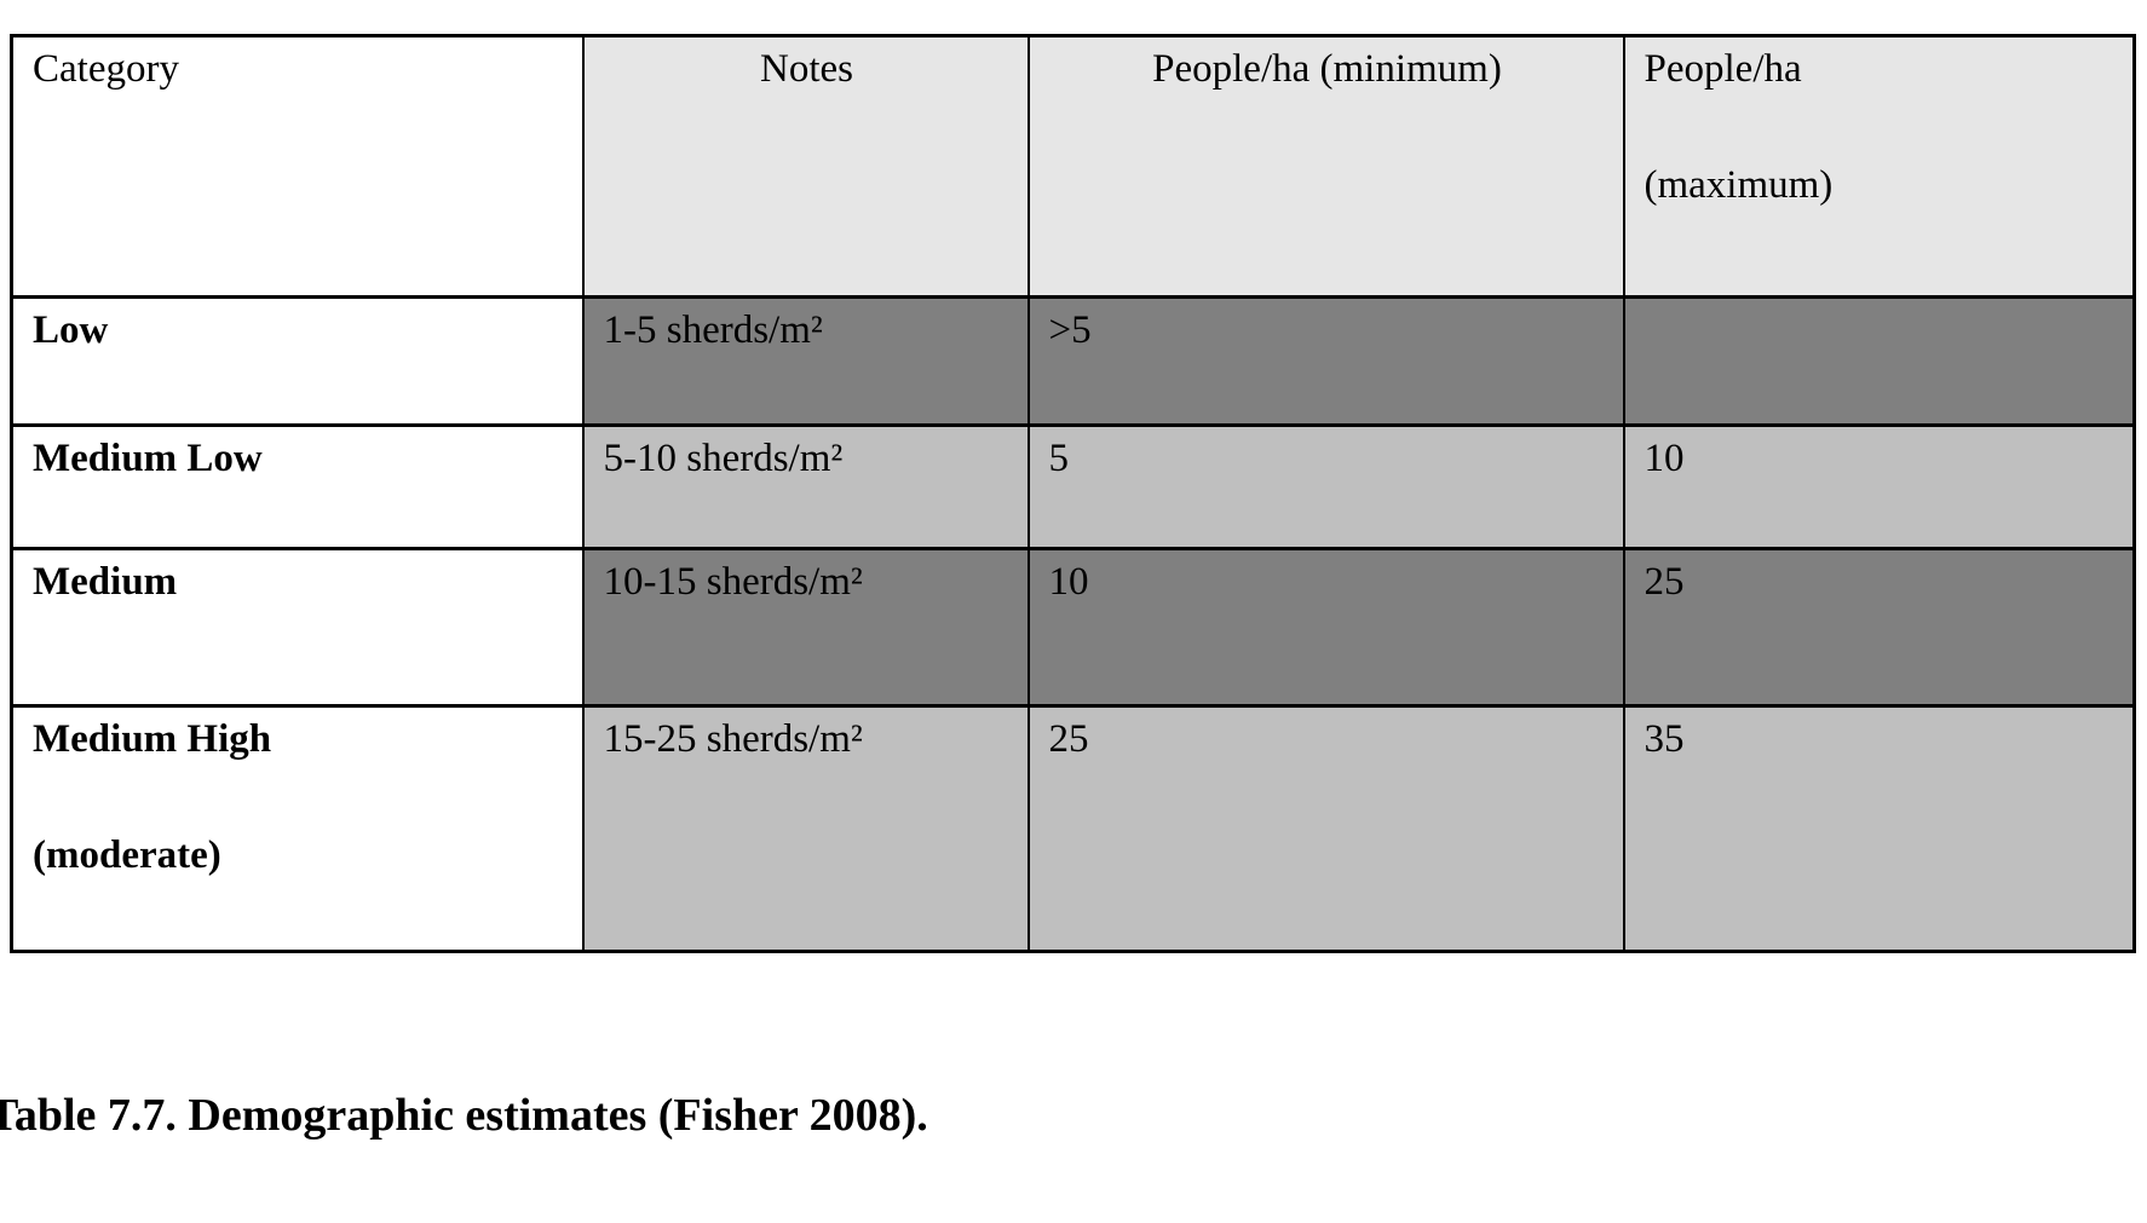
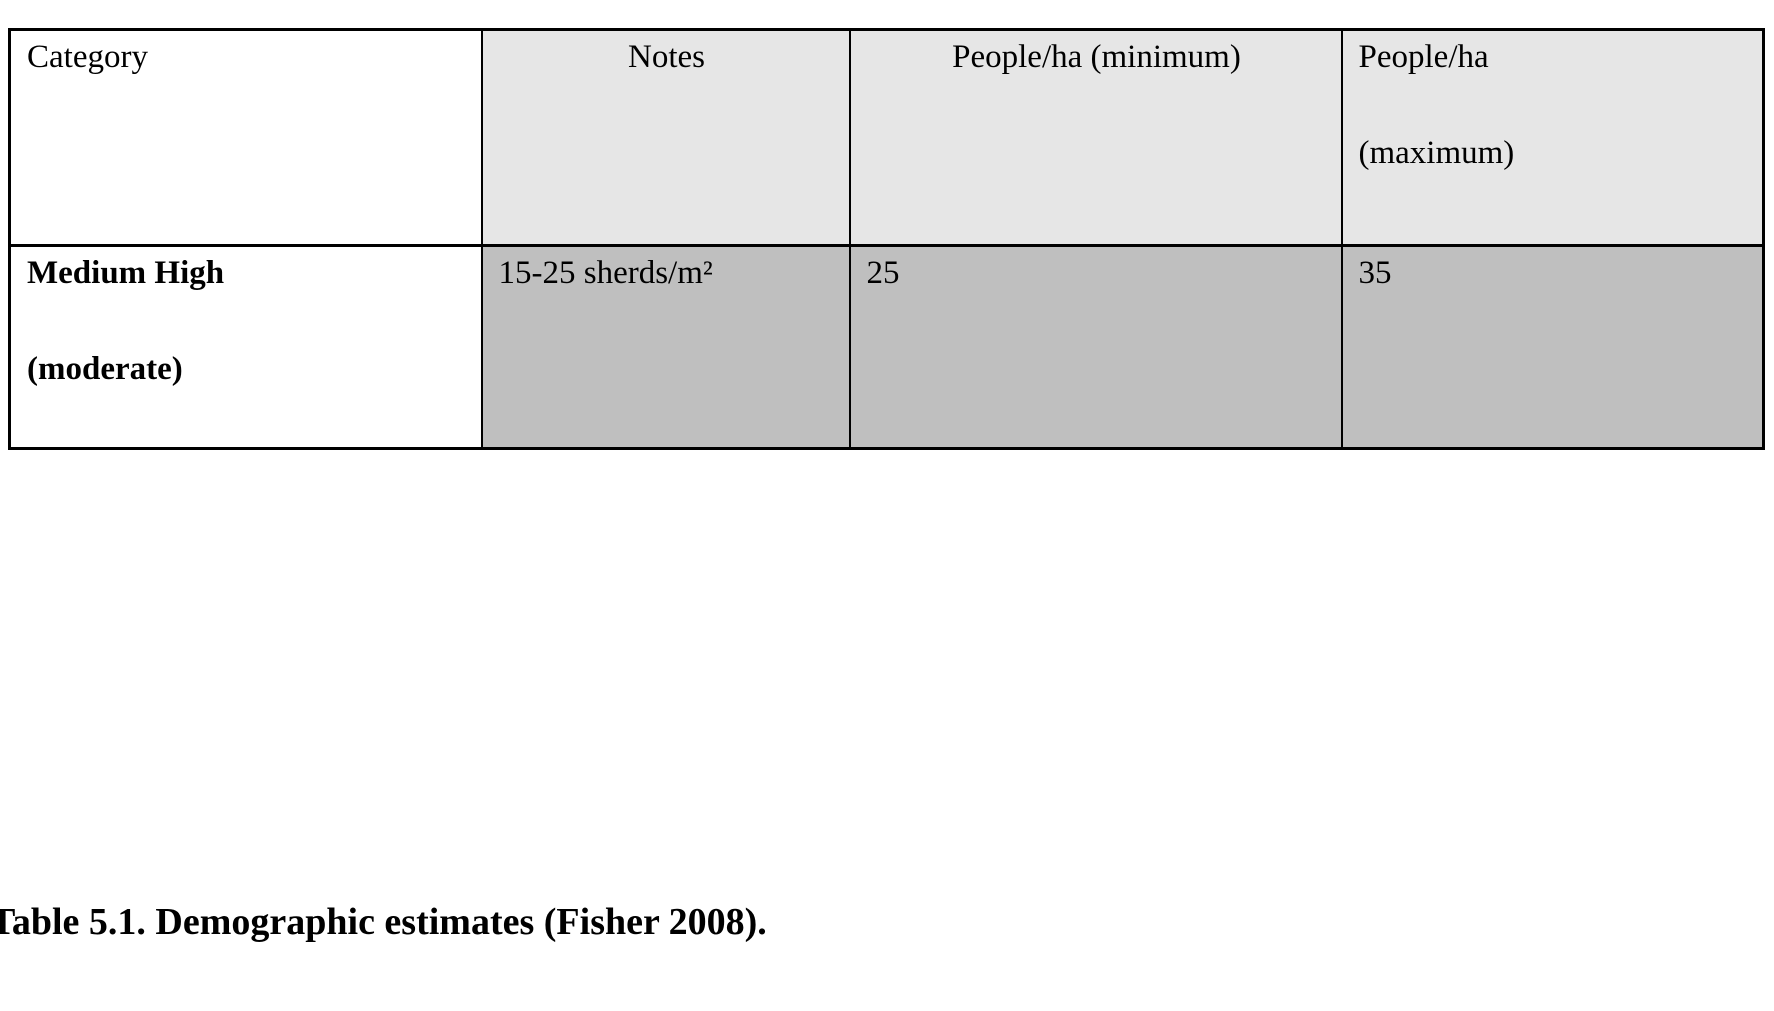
  Category	Notes	People/ha (minimum)	People/ha (maximum)
- Low	1-5 sherds/m²	>5
- Medium Low	5-10 sherds/m²	5	10
- Medium	10-15 sherds/m²	10	25
  Medium High (moderate)	15-25 sherds/m²	25	35
- Table 7.7. Demographic estimates (Fisher 2008).
+ Table 5.1. Demographic estimates (Fisher 2008).
